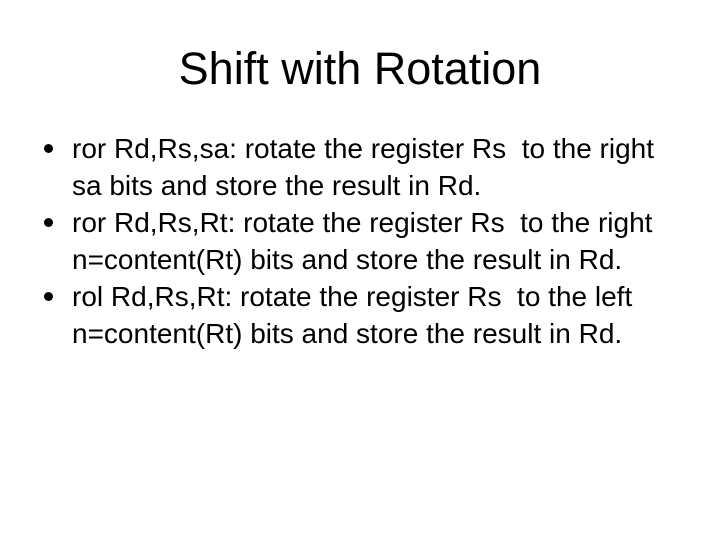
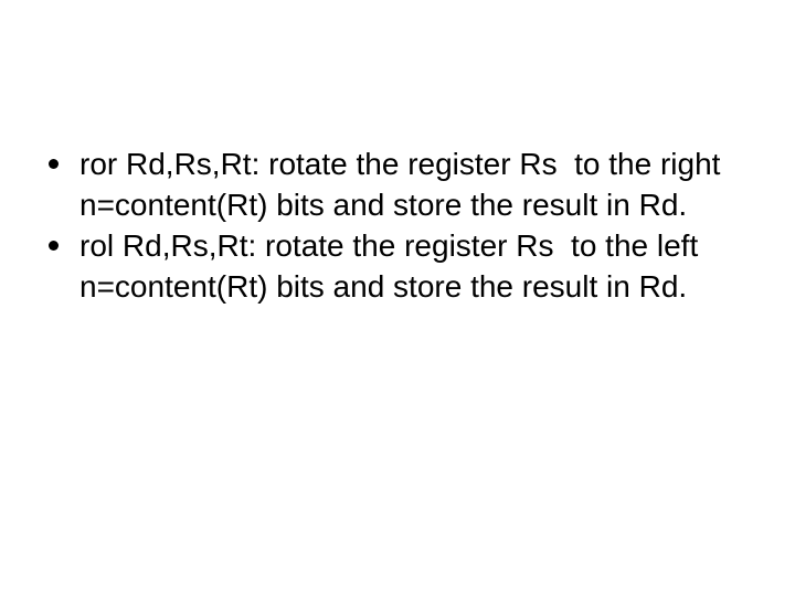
- Shift with Rotation
- ror Rd,Rs,sa: rotate the register Rs to the right
- sa bits and store the result in Rd.
  ror Rd,Rs,Rt: rotate the register Rs to the right
  n=content(Rt) bits and store the result in Rd.
  rol Rd,Rs,Rt: rotate the register Rs to the left
  n=content(Rt) bits and store the result in Rd.
